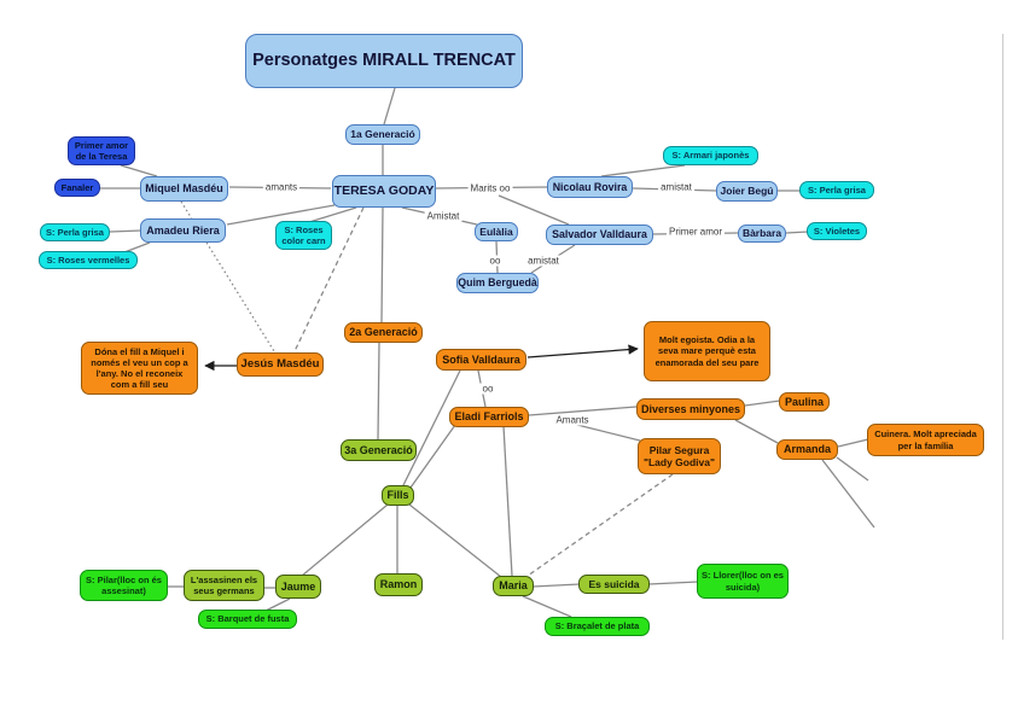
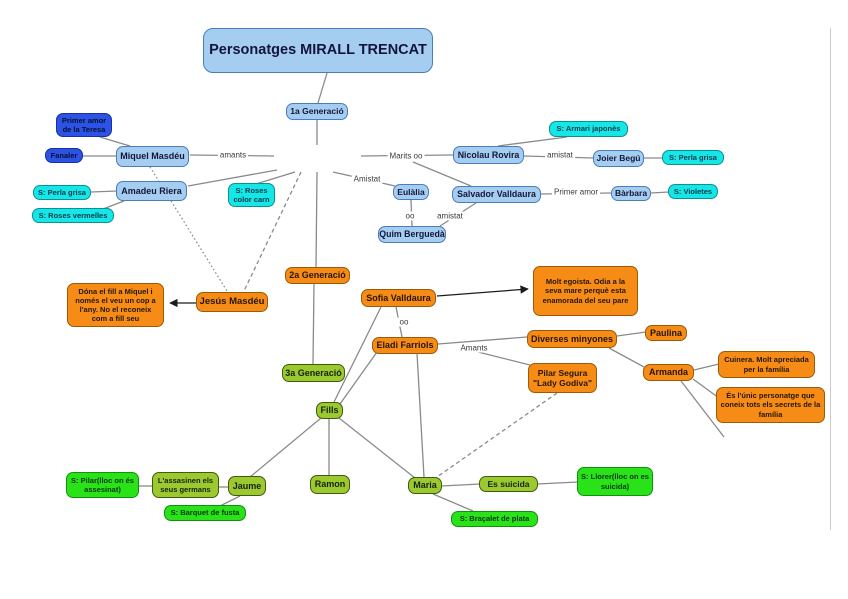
  amants
  Marits oo
  amistat
  Amistat
  oo
  amistat
  Primer amor
  oo
  Amants
  Personatges MIRALL TRENCAT
  1a Generació
- TERESA GODAY
  Miquel Masdéu
  Amadeu Riera
  Primer amor de la Teresa
  Fanaler
  S: Perla grisa
  S: Roses vermelles
  S: Roses color carn
  Nicolau Rovira
  S: Armari japonès
  Joier Begú
  S: Perla grisa
  Salvador Valldaura
  Bàrbara
  S: Violetes
  Eulàlia
  Quim Berguedà
  Jesús Masdéu
  Dóna el fill a Miquel i només el veu un cop a l'any. No el reconeix com a fill seu
  2a Generació
  Sofia Valldaura
  Molt egoista. Odia a la seva mare perquè esta enamorada del seu pare
  Eladi Farriols
  Diverses minyones
  Paulina
  Armanda
  Cuinera. Molt apreciada per la família
+ És l'únic personatge que coneix tots els secrets de la família
  Pilar Segura "Lady Godiva"
  3a Generació
  Fills
  Jaume
  Ramon
  Maria
  L'assasinen els seus germans
  S: Pilar(lloc on és assesinat)
  S: Barquet de fusta
  Es suicida
  S: Llorer(lloc on es suicida)
  S: Braçalet de plata
